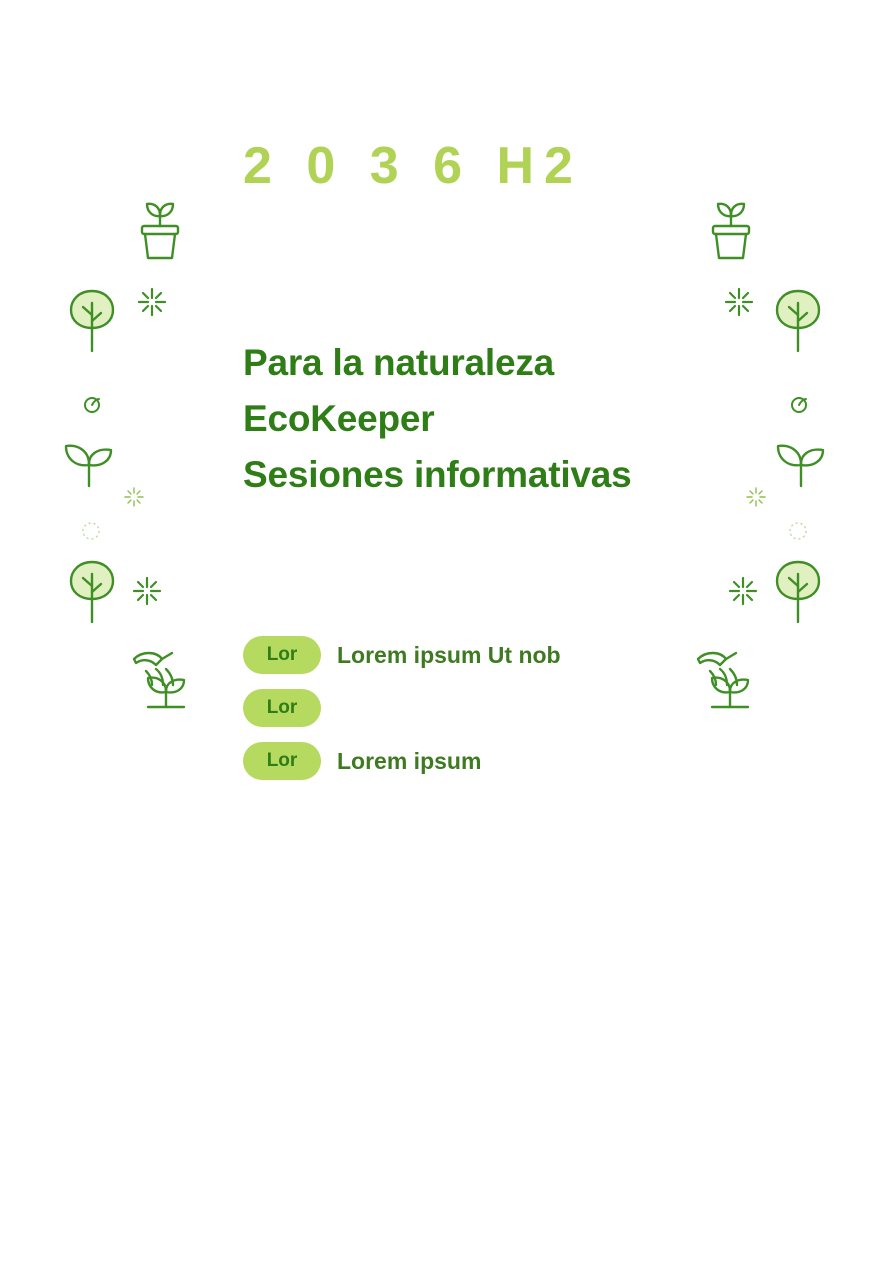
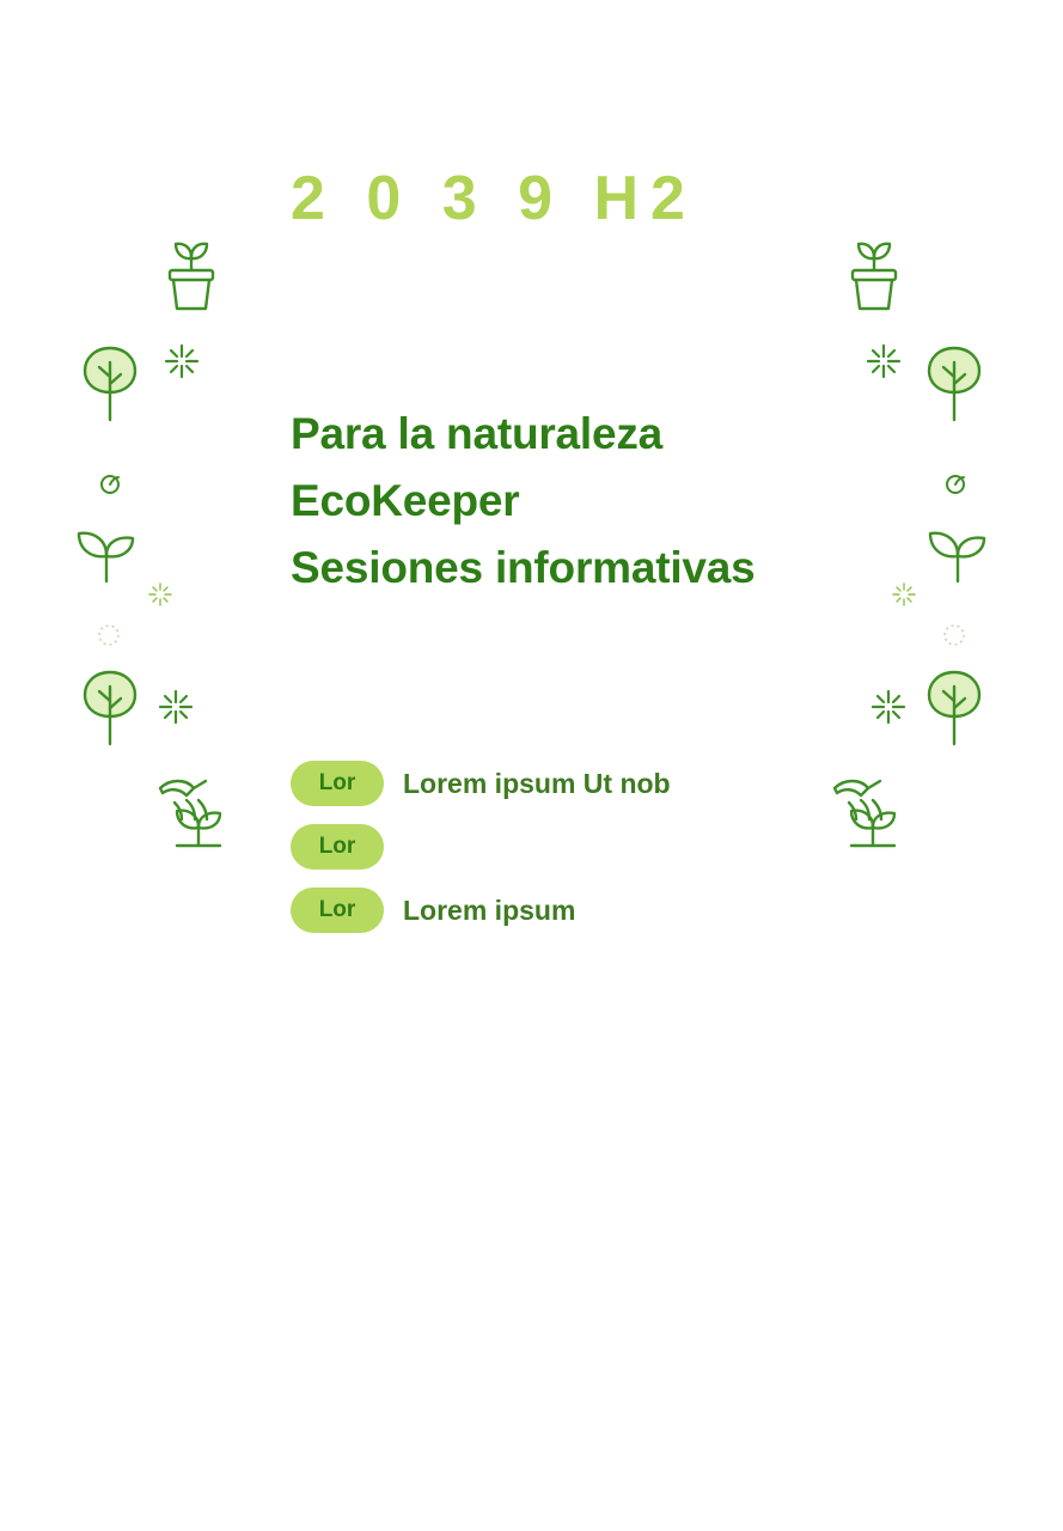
- 2 0 3 6 H2
+ 2 0 3 9 H2
  Para la naturaleza
  EcoKeeper
  Sesiones informativas
  Lor
  Lorem ipsum Ut nob
  Lor
  Lor
  Lorem ipsum
